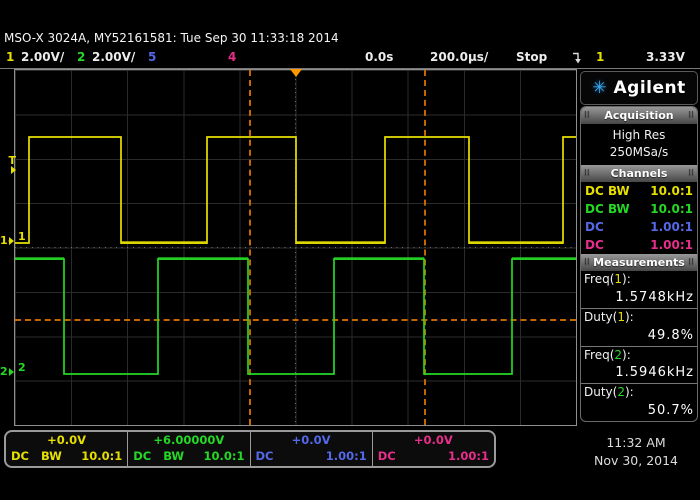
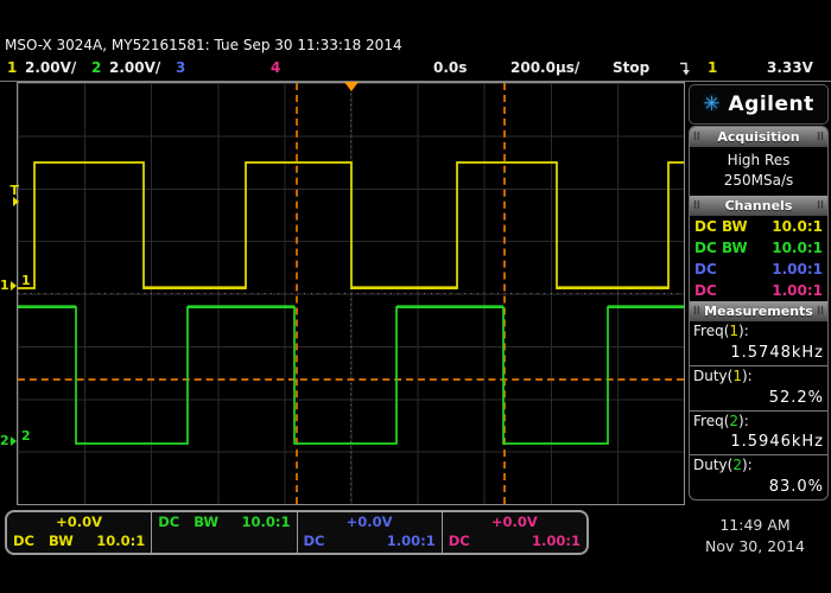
  MSO-X 3024A, MY52161581: Tue Sep 30 11:33:18 2014
  1
  2.00V/
  2
  2.00V/
- 5
+ 3
  4
  0.0s
  200.0µs/
  Stop
  1
  3.33V
  1
  2
  T
  1
  2
  ✳
  Agilent
  ⁞⁞
  Acquisition
  ⁞⁞
  High Res
  250MSa/s
  ⁞⁞
  Channels
  ⁞⁞
  DC BW
  10.0:1
  DC BW
  10.0:1
  DC
  1.00:1
  DC
  1.00:1
  ⁞⁞
  Measurements
  ⁞⁞
  Freq(1):
  1.5748kHz
  Duty(1):
- 49.8%
+ 52.2%
  Freq(2):
  1.5946kHz
  Duty(2):
- 50.7%
+ 83.0%
  +0.0V
  DC
  BW
  10.0:1
- +6.00000V
  DC
  BW
  10.0:1
  +0.0V
  DC
  1.00:1
  +0.0V
  DC
  1.00:1
- 11:32 AM
+ 11:49 AM
  Nov 30, 2014
